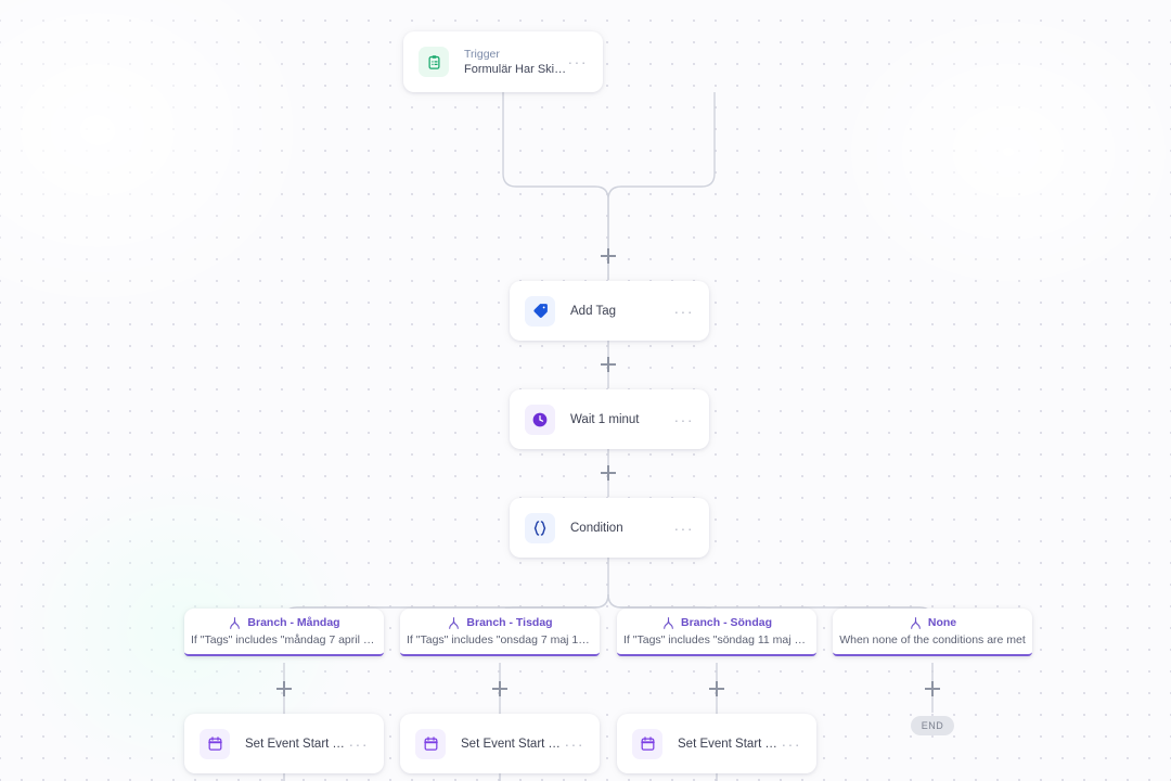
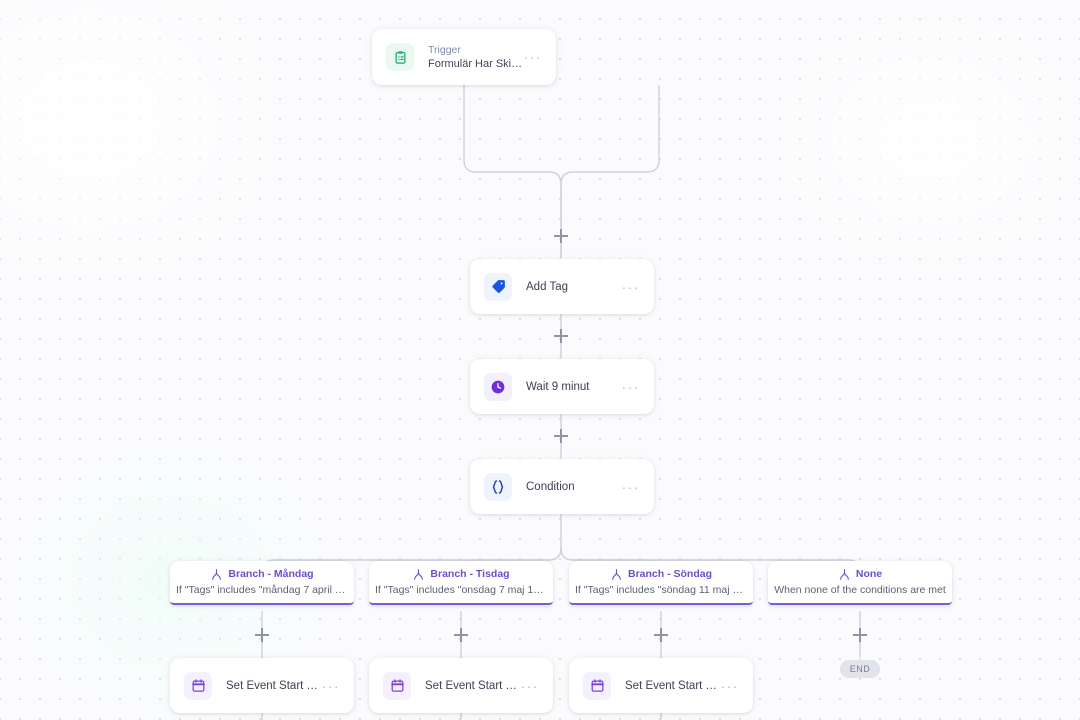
  Trigger
  Formulär Har Skick
  ···
  Add Tag
  ···
- Wait 1 minut
+ Wait 9 minut
  ···
  Condition
  ···
  Branch - Måndag
  If "Tags" includes "måndag 7 april 13.
  Branch - Tisdag
  If "Tags" includes "onsdag 7 maj 15.0
  Branch - Söndag
  If "Tags" includes "söndag 11 maj 19.
  None
  When none of the conditions are met
  Set Event Start Tim
  ···
  Set Event Start Tim
  ···
  Set Event Start Tim
  ···
  END
